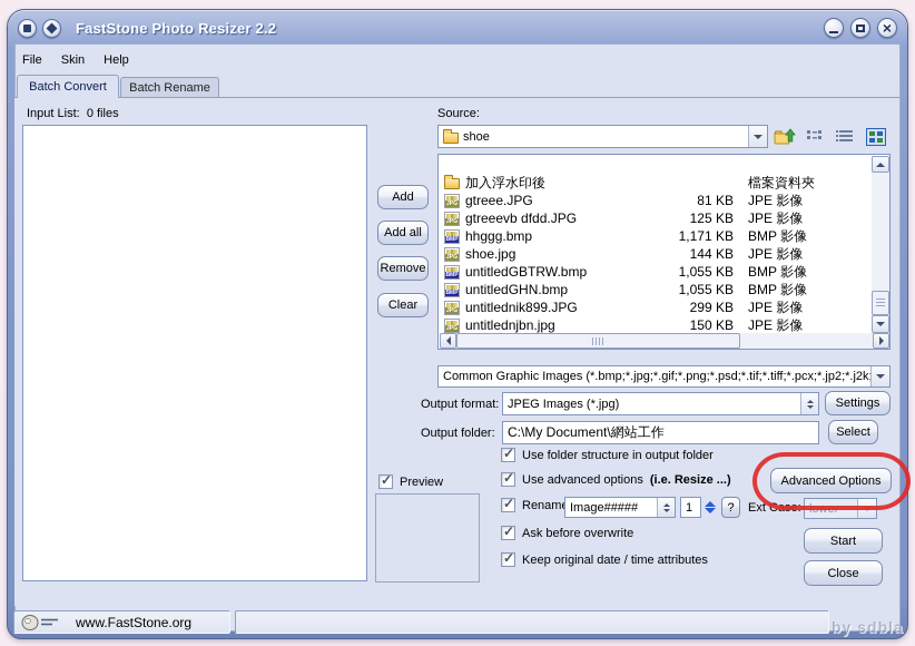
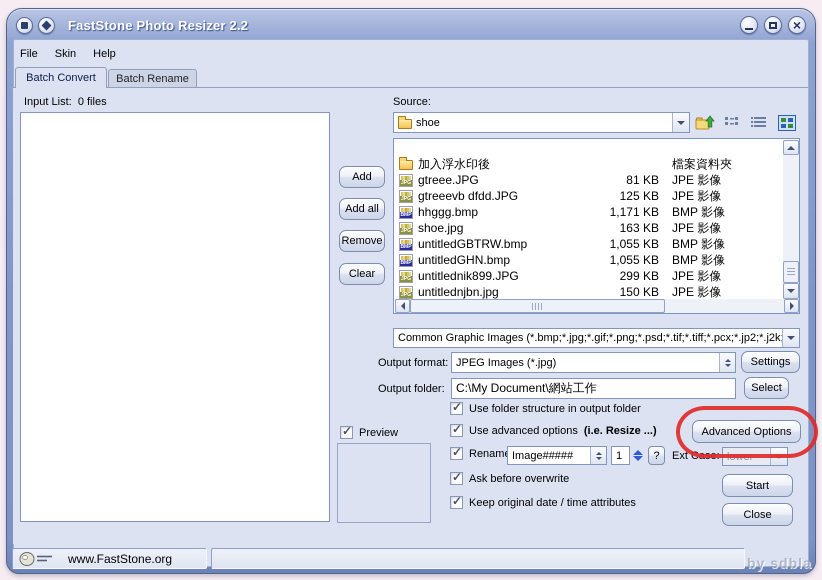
  FastStone Photo Resizer 2.2
  ×
  File
  Skin
  Help
  Batch Convert
  Batch Rename
  Input List: 0 files
  Add
  Add all
  Remove
  Clear
  Source:
  shoe
  加入浮水印後
  檔案資料夾
  gtreee.JPG
  81 KB
  JPE 影像
  gtreeevb dfdd.JPG
  125 KB
  JPE 影像
  hhggg.bmp
  1,171 KB
  BMP 影像
  shoe.jpg
- 144 KB
+ 163 KB
  JPE 影像
  untitledGBTRW.bmp
  1,055 KB
  BMP 影像
  untitledGHN.bmp
  1,055 KB
  BMP 影像
  untitlednik899.JPG
  299 KB
  JPE 影像
  untitlednjbn.jpg
  150 KB
  JPE 影像
  Common Graphic Images (*.bmp;*.jpg;*.gif;*.png;*.psd;*.tif;*.tiff;*.pcx;*.jp2;*.j2k
  Output format:
  JPEG Images (*.jpg)
  Settings
  Output folder:
  C:\My Document\網站工作
  Select
  Use folder structure in output folder
  Use advanced options
  (i.e. Resize ...)
  Renam
  Image#####
  1
  ?
  Ext Case:
  lower
  Ask before overwrite
  Keep original date / time attributes
  Advanced Options
  Preview
  Start
  Close
  www.FastStone.org
  by sdbla
